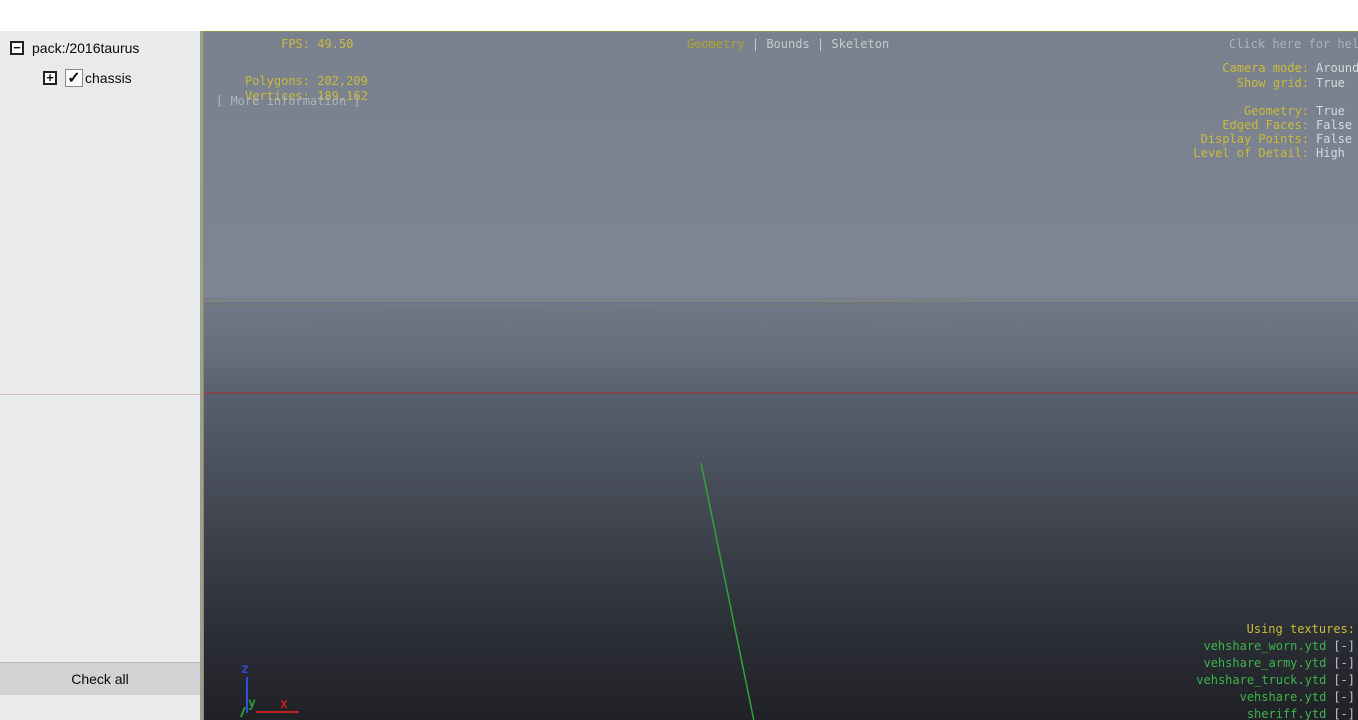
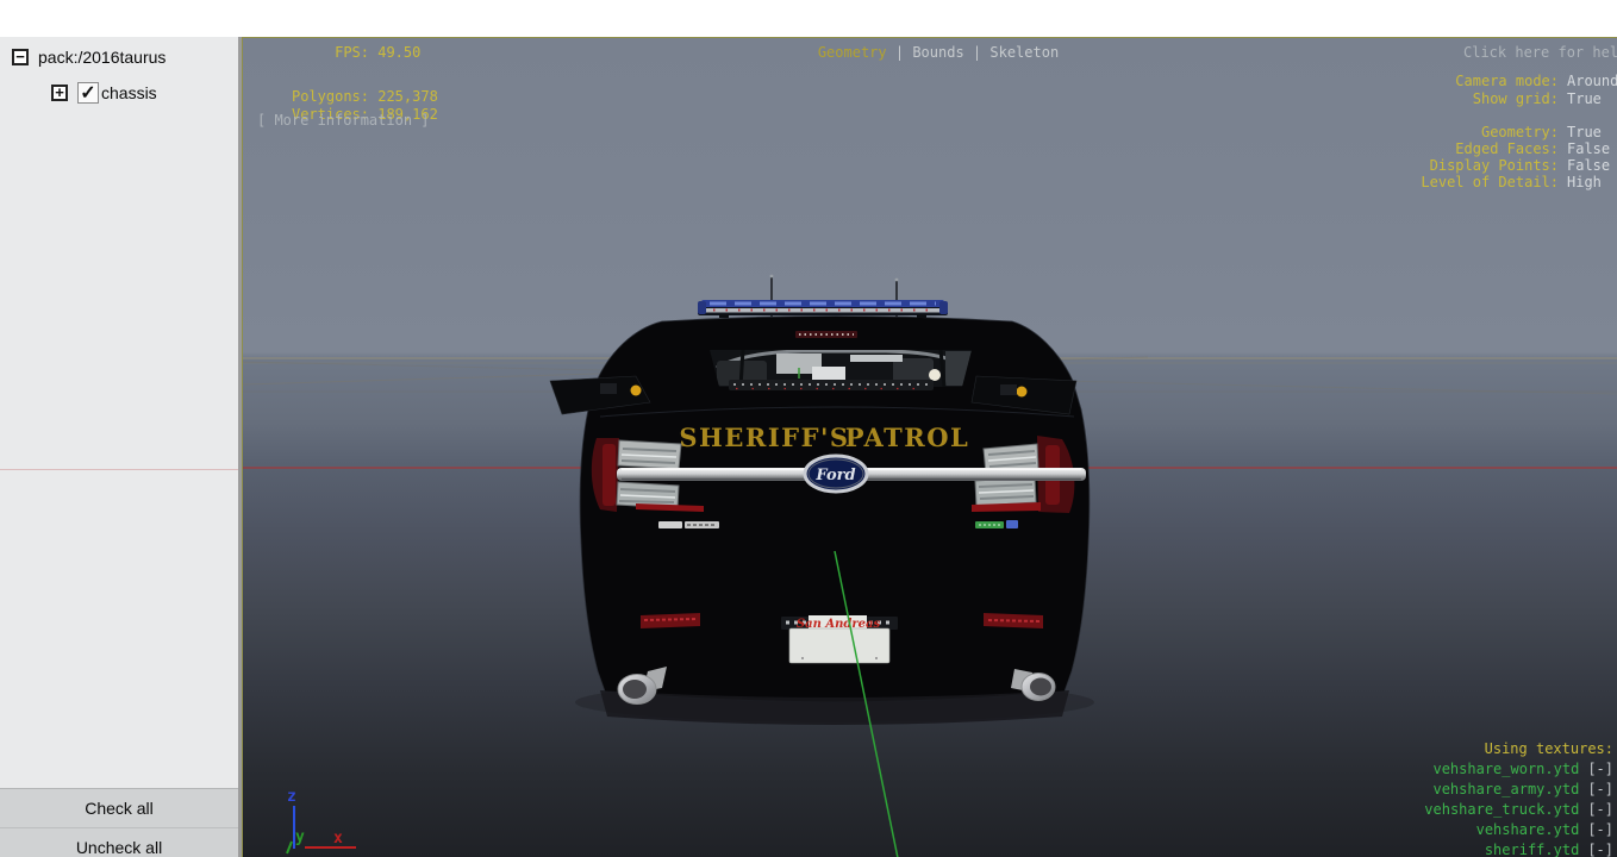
  −
  pack:/2016taurus
  +
  ✓
  chassis
  Check all
+ Uncheck all
+ SHERIFF'S
+ PATROL
+ Ford
+ San Andreas
  z
  y
  x
  FPS: 49.50
- Polygons: 202,209
+ Polygons: 225,378
  Vertices: 189,162
  [ More information ]
  Geometry | Bounds | Skeleton
  Click here for hel
  Camera mode: Around
  Show grid: True
  Geometry: True
  Edged Faces: False
  Display Points: False
  Level of Detail: High
  Using textures:
  vehshare_worn.ytd [-]
  vehshare_army.ytd [-]
  vehshare_truck.ytd [-]
  vehshare.ytd [-]
  sheriff.ytd [-]
